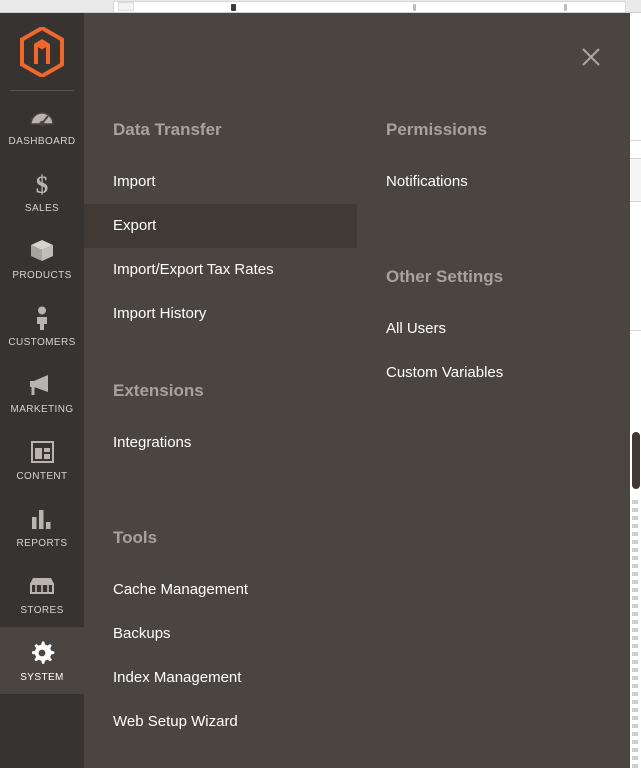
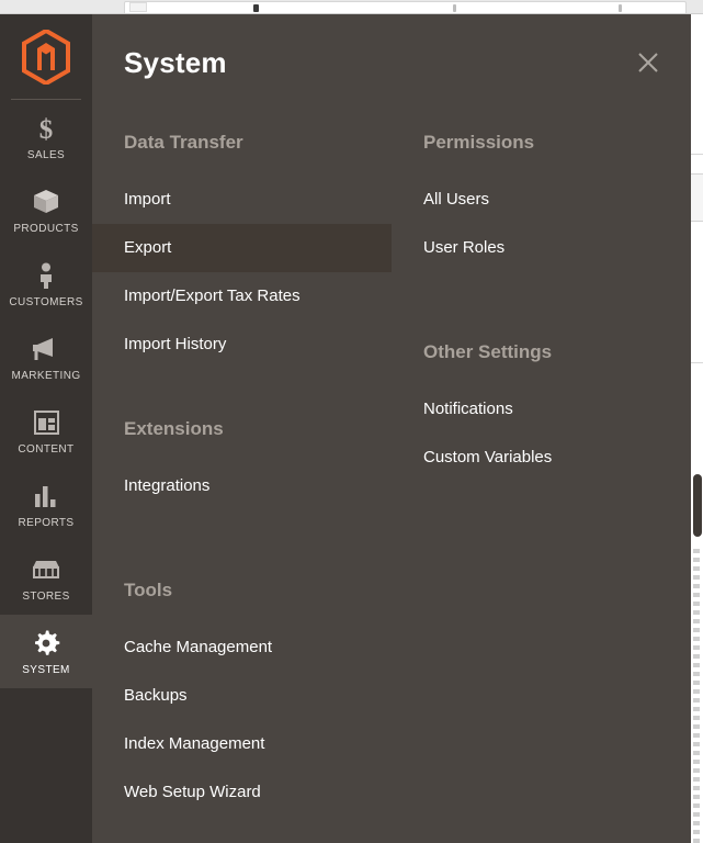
- DASHBOARD
  $
  SALES
  PRODUCTS
  CUSTOMERS
  MARKETING
  CONTENT
  REPORTS
  STORES
  SYSTEM
+ System
  Data Transfer
  Import
  Export
  Import/Export Tax Rates
  Import History
  Extensions
  Integrations
  Tools
  Cache Management
  Backups
  Index Management
  Web Setup Wizard
  Permissions
- Notifications
+ All Users
+ User Roles
  Other Settings
- All Users
+ Notifications
  Custom Variables
